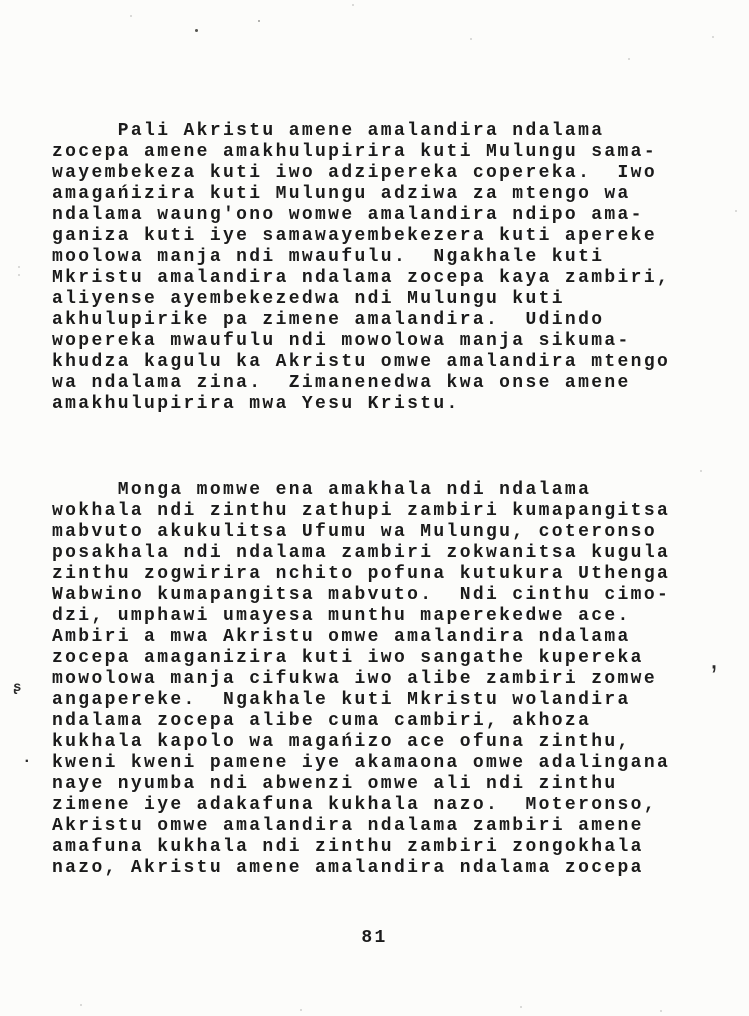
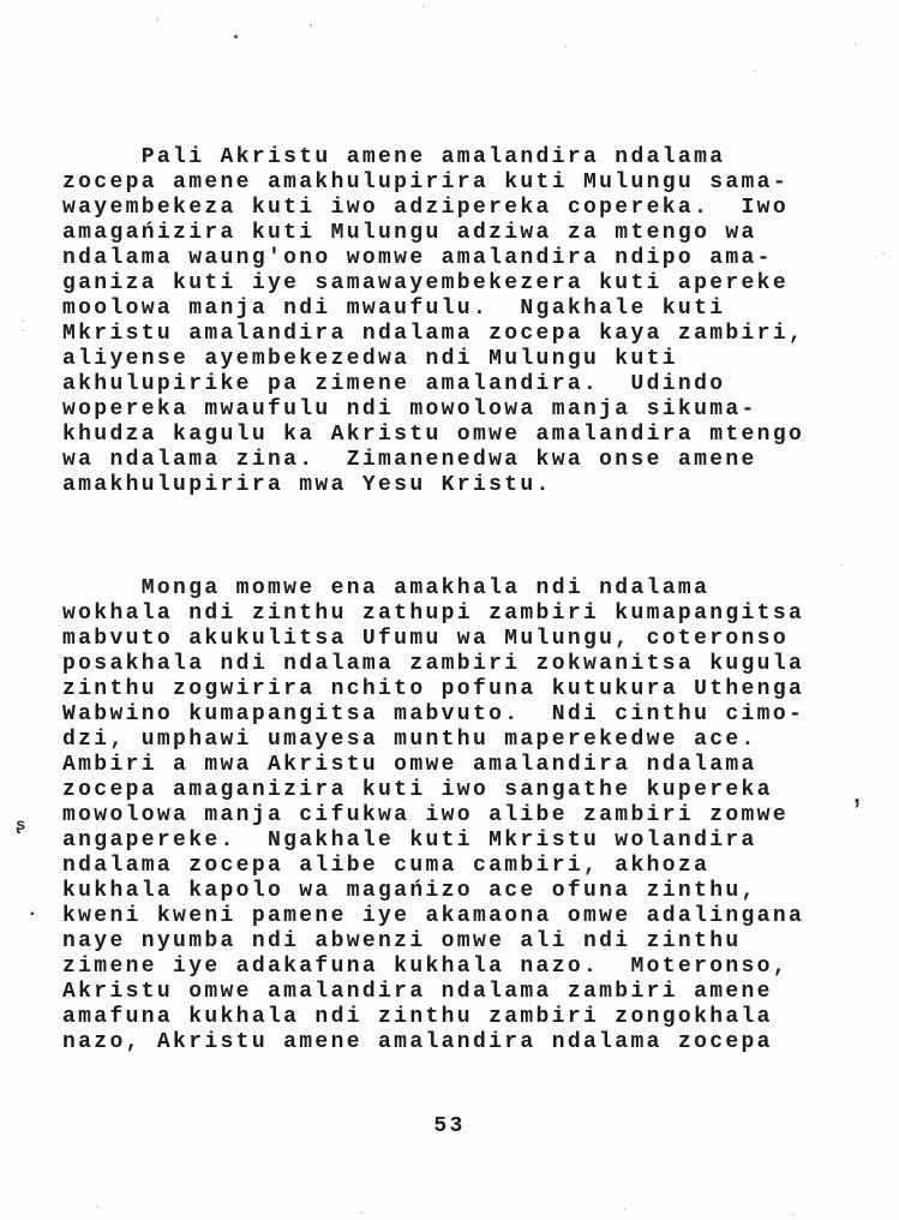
  Pali Akristu amene amalandira ndalama
  zocepa amene amakhulupirira kuti Mulungu sama-
  wayembekeza kuti iwo adzipereka copereka. Iwo
  amagańizira kuti Mulungu adziwa za mtengo wa
  ndalama waung'ono womwe amalandira ndipo ama-
  ganiza kuti iye samawayembekezera kuti apereke
  moolowa manja ndi mwaufulu. Ngakhale kuti
  Mkristu amalandira ndalama zocepa kaya zambiri,
  aliyense ayembekezedwa ndi Mulungu kuti
  akhulupirike pa zimene amalandira. Udindo
  wopereka mwaufulu ndi mowolowa manja sikuma-
  khudza kagulu ka Akristu omwe amalandira mtengo
  wa ndalama zina. Zimanenedwa kwa onse amene
  amakhulupirira mwa Yesu Kristu.
  Monga momwe ena amakhala ndi ndalama
  wokhala ndi zinthu zathupi zambiri kumapangitsa
  mabvuto akukulitsa Ufumu wa Mulungu, coteronso
  posakhala ndi ndalama zambiri zokwanitsa kugula
  zinthu zogwirira nchito pofuna kutukura Uthenga
  Wabwino kumapangitsa mabvuto. Ndi cinthu cimo-
  dzi, umphawi umayesa munthu maperekedwe ace.
  Ambiri a mwa Akristu omwe amalandira ndalama
  zocepa amaganizira kuti iwo sangathe kupereka
  mowolowa manja cifukwa iwo alibe zambiri zomwe
  angapereke. Ngakhale kuti Mkristu wolandira
  ndalama zocepa alibe cuma cambiri, akhoza
  kukhala kapolo wa magańizo ace ofuna zinthu,
  kweni kweni pamene iye akamaona omwe adalingana
  naye nyumba ndi abwenzi omwe ali ndi zinthu
  zimene iye adakafuna kukhala nazo. Moteronso,
  Akristu omwe amalandira ndalama zambiri amene
  amafuna kukhala ndi zinthu zambiri zongokhala
  nazo, Akristu amene amalandira ndalama zocepa
- 81
+ 53
  ʂ
  .
  ʼ
